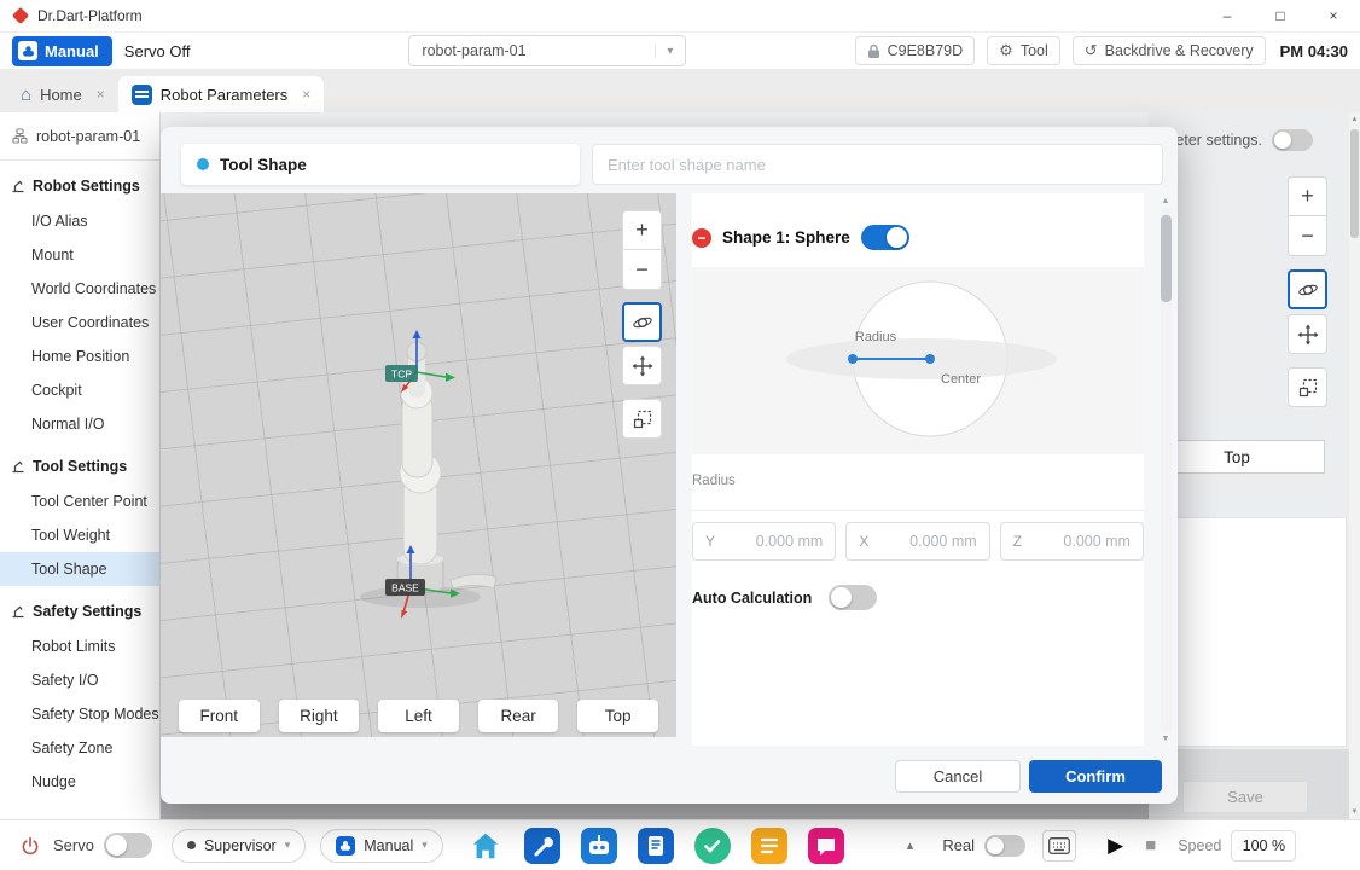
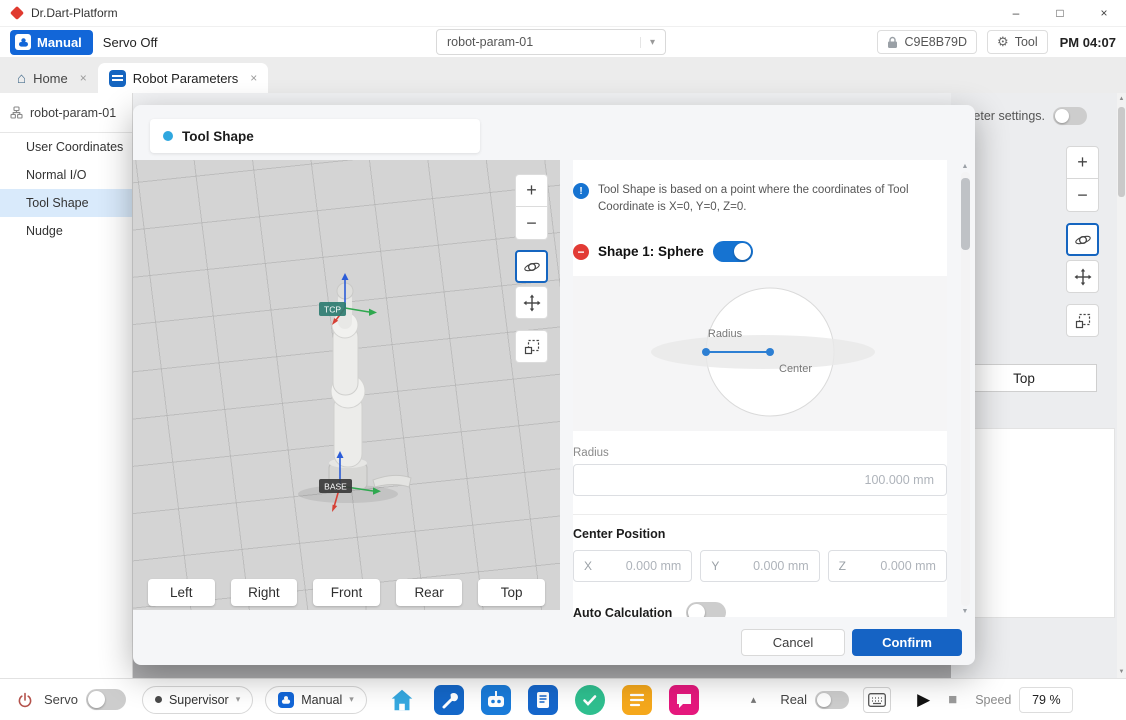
  Dr.Dart-Platform
  –
  □
  ×
  Manual
  Servo Off
  robot-param-01
  ▾
  C9E8B79D
  ⚙
  Tool
- ↺
- Backdrive & Recovery
- PM 04:30
+ PM 04:07
  ⌂
  Home
  ×
  Robot Parameters
  ×
  robot-param-01
- Robot Settings
- I/O Alias
- Mount
- World Coordinates
  User Coordinates
- Home Position
- Cockpit
  Normal I/O
- Tool Settings
- Tool Center Point
- Tool Weight
  Tool Shape
- Safety Settings
- Robot Limits
- Safety I/O
- Safety Stop Modes
- Safety Zone
  Nudge
  eter settings.
  +
  −
  Top
- Save
  Tool Shape
- Enter tool shape name
  TCP
  BASE
  +
  −
- Front
+ Left
  Right
- Left
+ Front
  Rear
  Top
+ !
+ Tool Shape is based on a point where the coordinates of Tool Coordinate is X=0, Y=0, Z=0.
  −
  Shape 1: Sphere
  Radius
  Center
  Radius
+ 100.000 mm
+ Center Position
- Y
+ X
  0.000 mm
- X
+ Y
  0.000 mm
  Z
  0.000 mm
  Auto Calculation
  Cancel
  Confirm
  Servo
  Supervisor
  ▾
  Manual
  ▾
  ▴
  Real
  ▶
  ■
  Speed
- 100 %
+ 79 %
